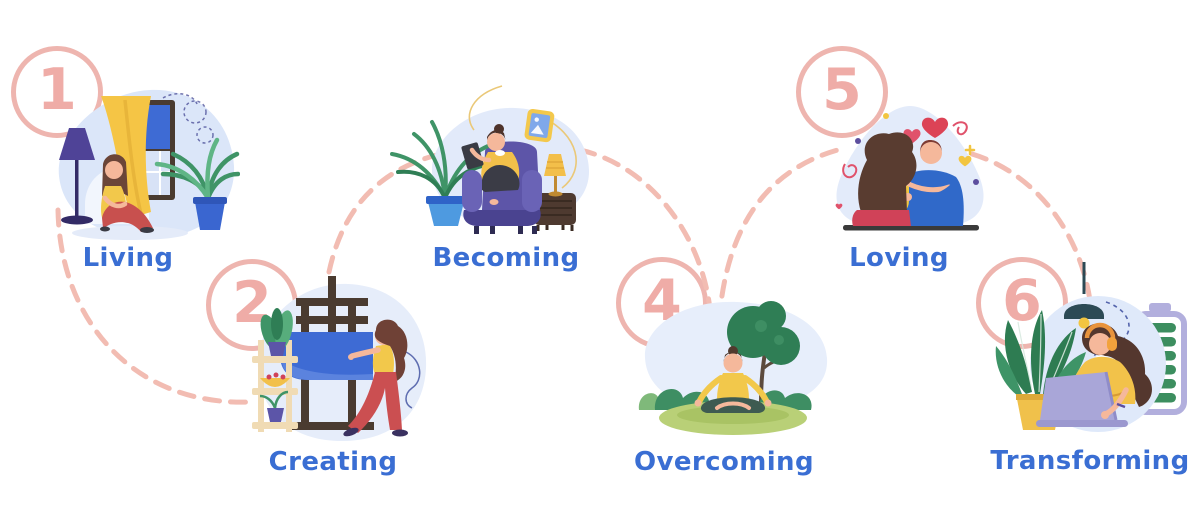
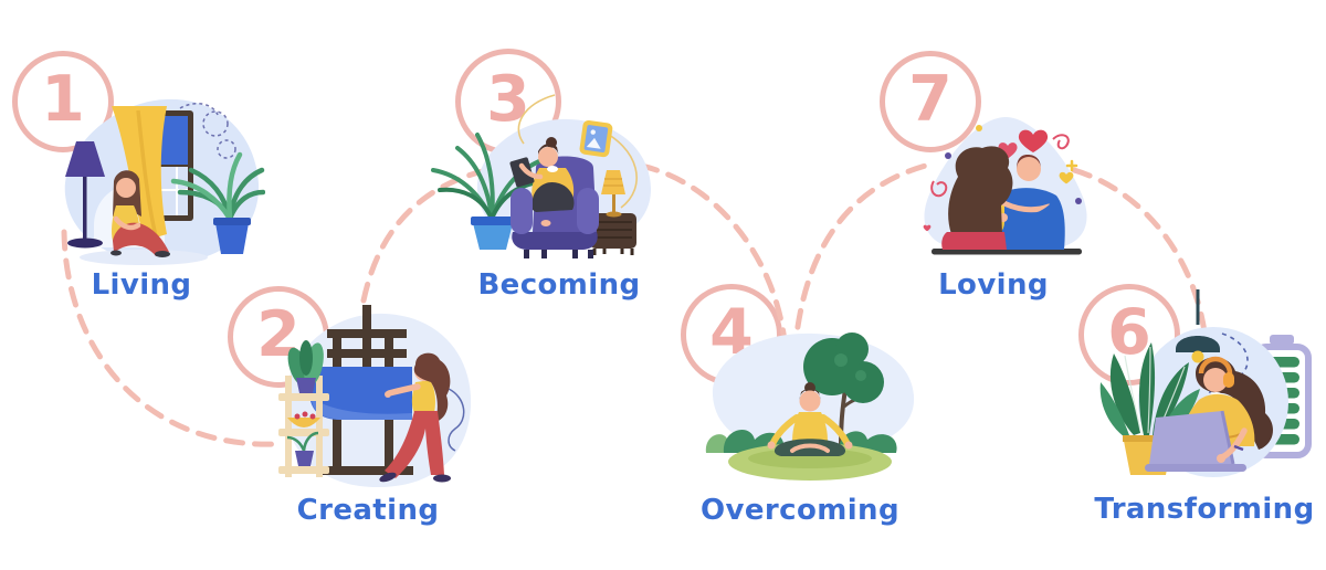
  1
  2
+ 3
  4
- 5
+ 7
  6
  Living
  Creating
  Becoming
  Overcoming
  Loving
  Transforming
